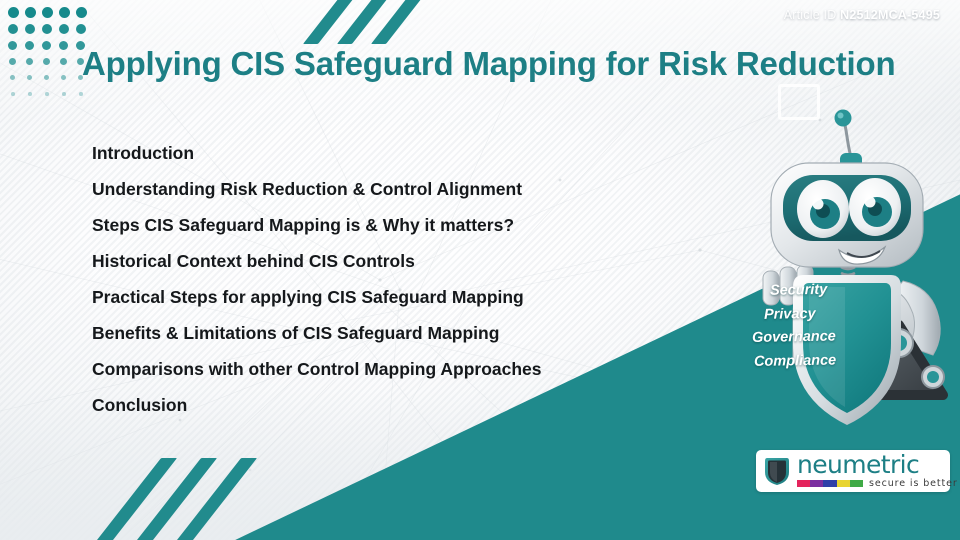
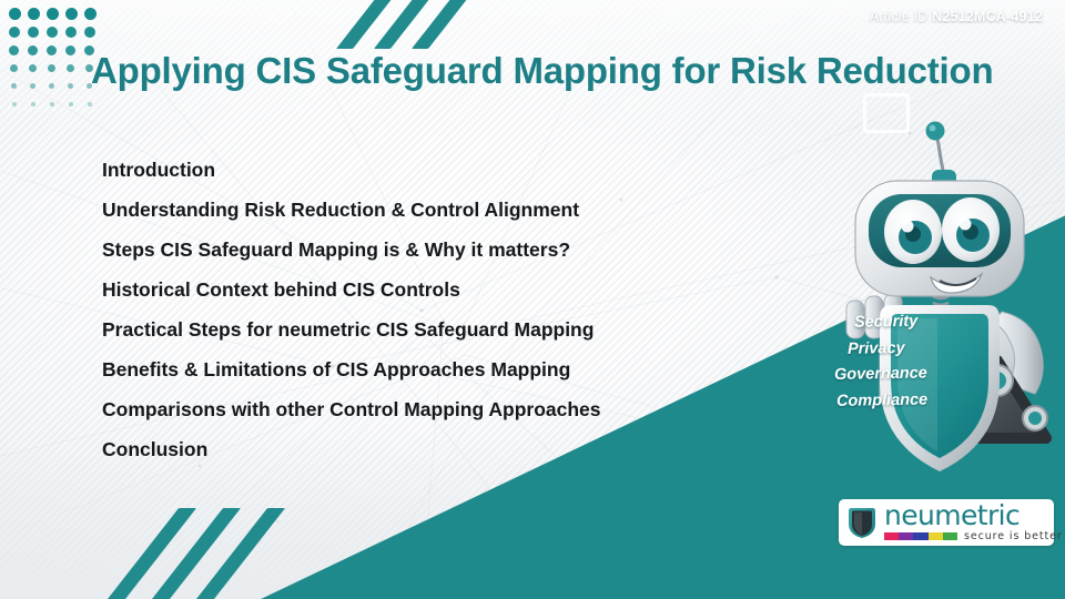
- Article ID N2512MCA-5495
+ Article ID N2512MCA-4912
  Applying CIS Safeguard Mapping for Risk Reduction
  Introduction
  Understanding Risk Reduction & Control Alignment
  Steps CIS Safeguard Mapping is & Why it matters?
  Historical Context behind CIS Controls
- Practical Steps for applying CIS Safeguard Mapping
+ Practical Steps for neumetric CIS Safeguard Mapping
- Benefits & Limitations of CIS Safeguard Mapping
+ Benefits & Limitations of CIS Approaches Mapping
  Comparisons with other Control Mapping Approaches
  Conclusion
  Security
  Privacy
  Governance
  Compliance
  neumetric
  secure is better
